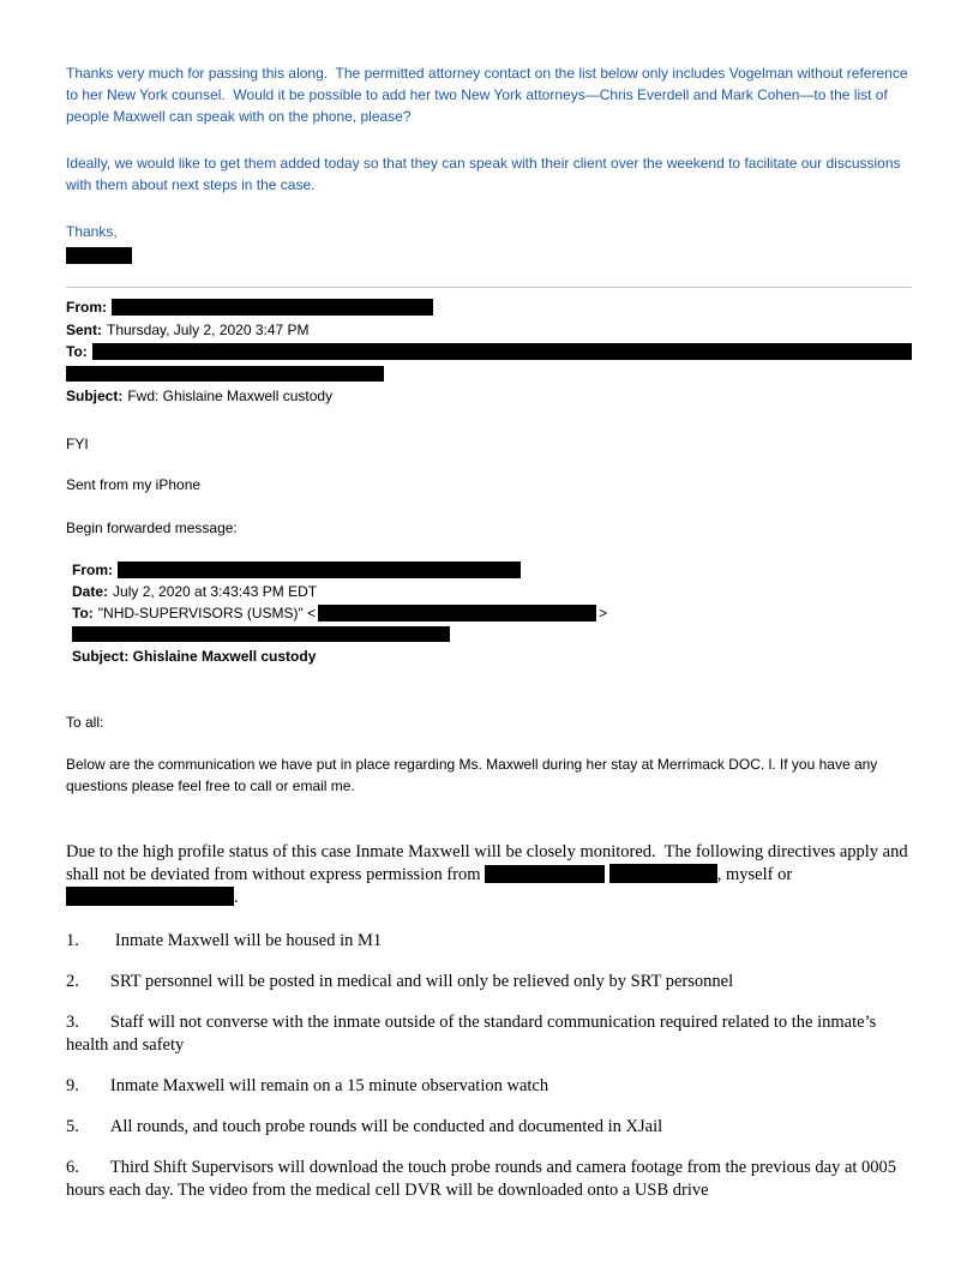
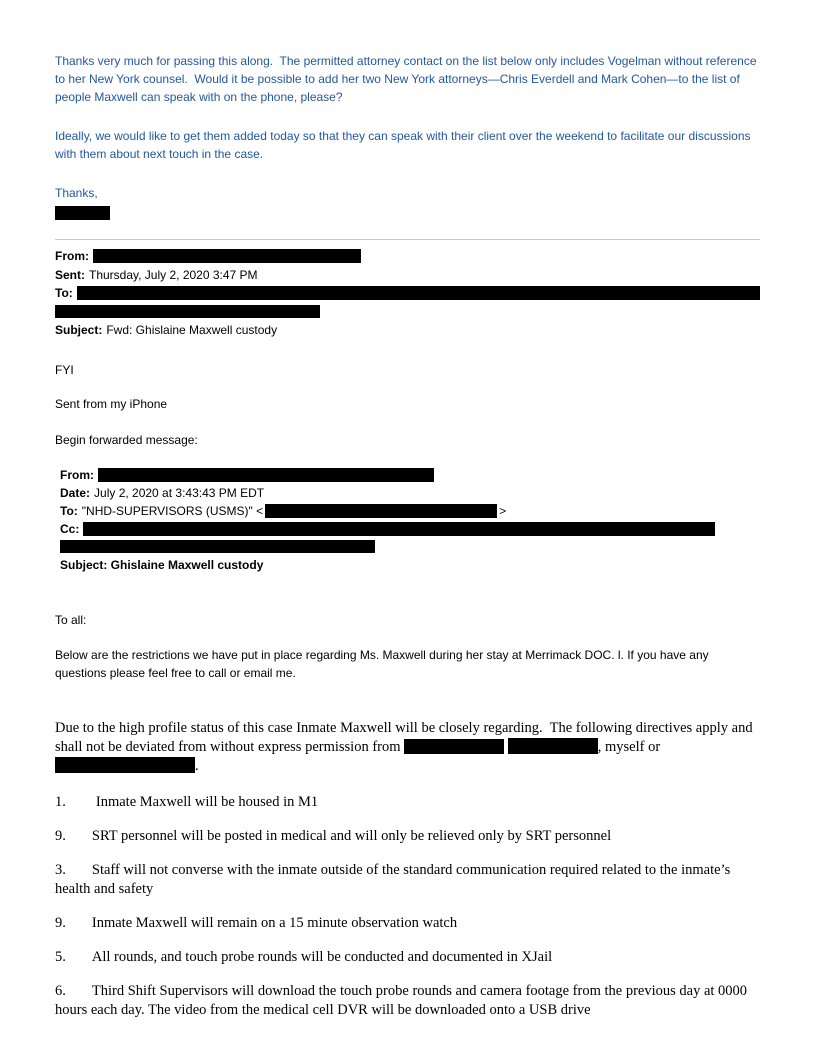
  Thanks very much for passing this along. The permitted attorney contact on the list below only includes Vogelman without reference to her New York counsel. Would it be possible to add her two New York attorneys—Chris Everdell and Mark Cohen—to the list of people Maxwell can speak with on the phone, please?
- Ideally, we would like to get them added today so that they can speak with their client over the weekend to facilitate our discussions with them about next steps in the case.
+ Ideally, we would like to get them added today so that they can speak with their client over the weekend to facilitate our discussions with them about next touch in the case.
  Thanks,
  From:
  Sent:
  Thursday, July 2, 2020 3:47 PM
  To:
  Subject:
  Fwd: Ghislaine Maxwell custody
  FYI
  Sent from my iPhone
  Begin forwarded message:
  From:
  Date:
  July 2, 2020 at 3:43:43 PM EDT
  To:
  "NHD-SUPERVISORS (USMS)" <
  >
+ Cc:
  Subject: Ghislaine Maxwell custody
  To all:
- Below are the communication we have put in place regarding Ms. Maxwell during her stay at Merrimack DOC. l. If you have any questions please feel free to call or email me.
+ Below are the restrictions we have put in place regarding Ms. Maxwell during her stay at Merrimack DOC. l. If you have any questions please feel free to call or email me.
- Due to the high profile status of this case Inmate Maxwell will be closely monitored. The following directives apply and shall not be deviated from without express permission from , myself or .
+ Due to the high profile status of this case Inmate Maxwell will be closely regarding. The following directives apply and shall not be deviated from without express permission from , myself or .
  1. Inmate Maxwell will be housed in M1
- 2. SRT personnel will be posted in medical and will only be relieved only by SRT personnel
+ 9. SRT personnel will be posted in medical and will only be relieved only by SRT personnel
  3. Staff will not converse with the inmate outside of the standard communication required related to the inmate’s health and safety
  9. Inmate Maxwell will remain on a 15 minute observation watch
  5. All rounds, and touch probe rounds will be conducted and documented in XJail
- 6. Third Shift Supervisors will download the touch probe rounds and camera footage from the previous day at 0005 hours each day. The video from the medical cell DVR will be downloaded onto a USB drive
+ 6. Third Shift Supervisors will download the touch probe rounds and camera footage from the previous day at 0000 hours each day. The video from the medical cell DVR will be downloaded onto a USB drive
